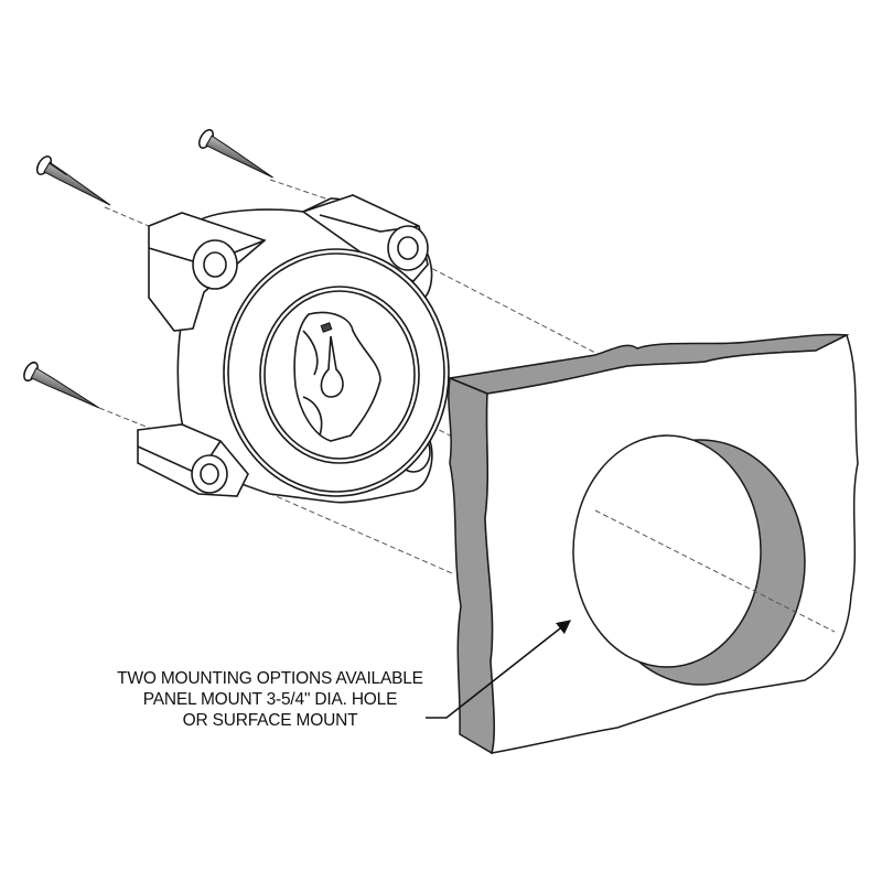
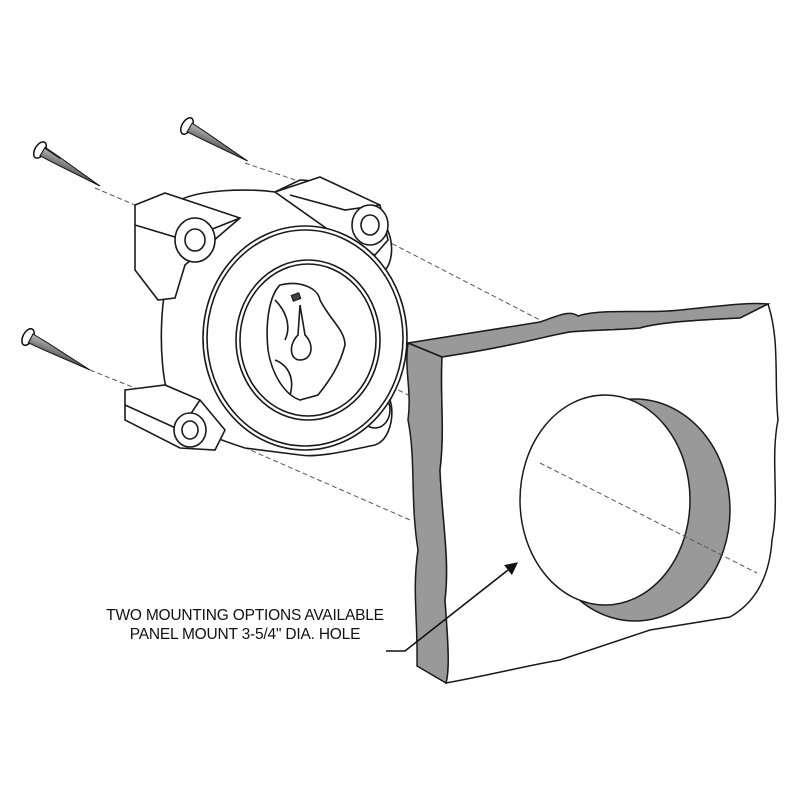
  TWO MOUNTING OPTIONS AVAILABLE
  PANEL MOUNT 3-5/4" DIA. HOLE
- OR SURFACE MOUNT
